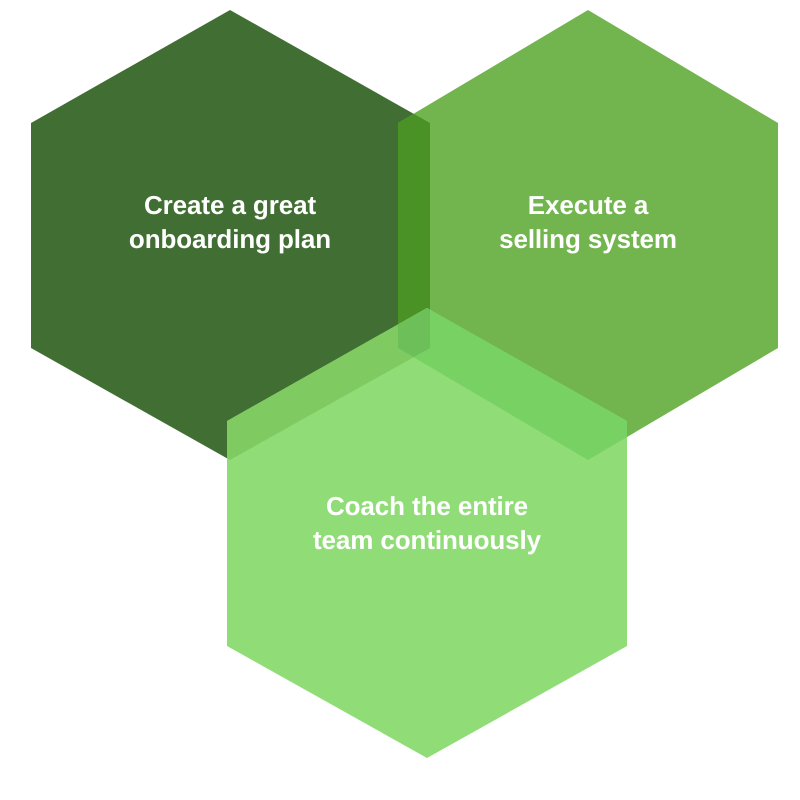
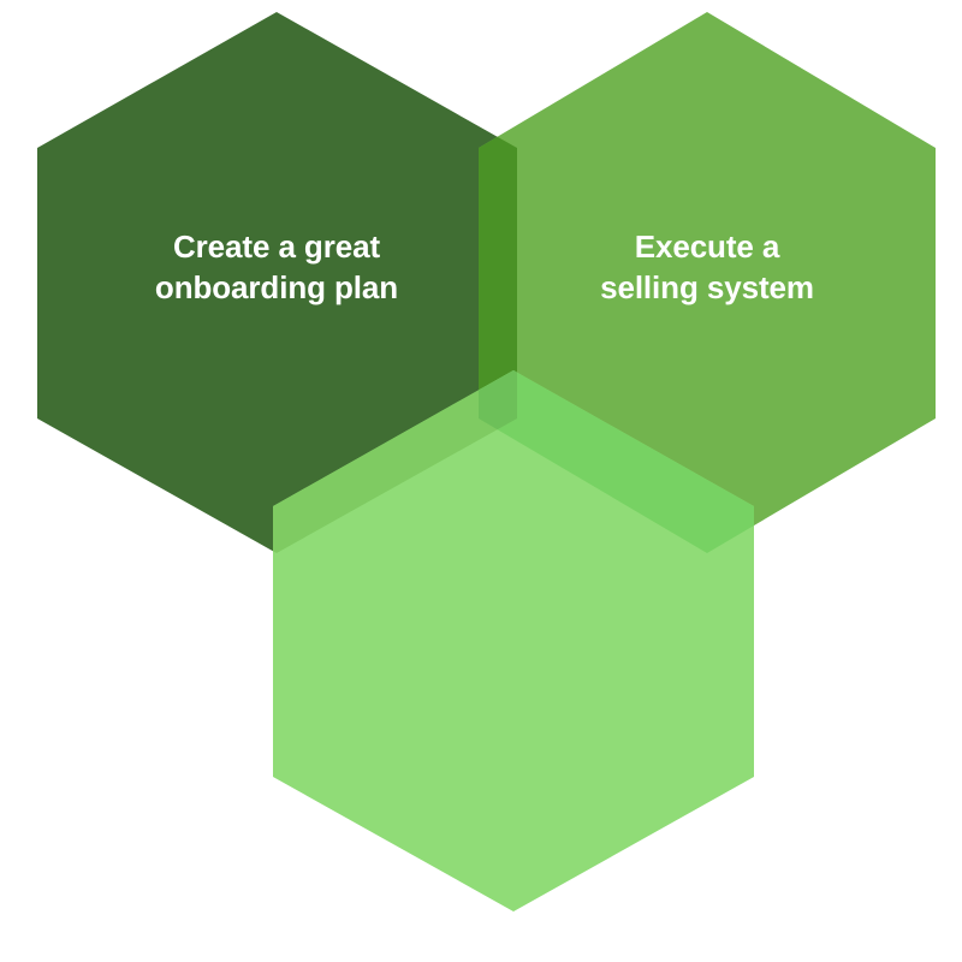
  Create a great
  onboarding plan
  Execute a
  selling system
- Coach the entire
- team continuously
